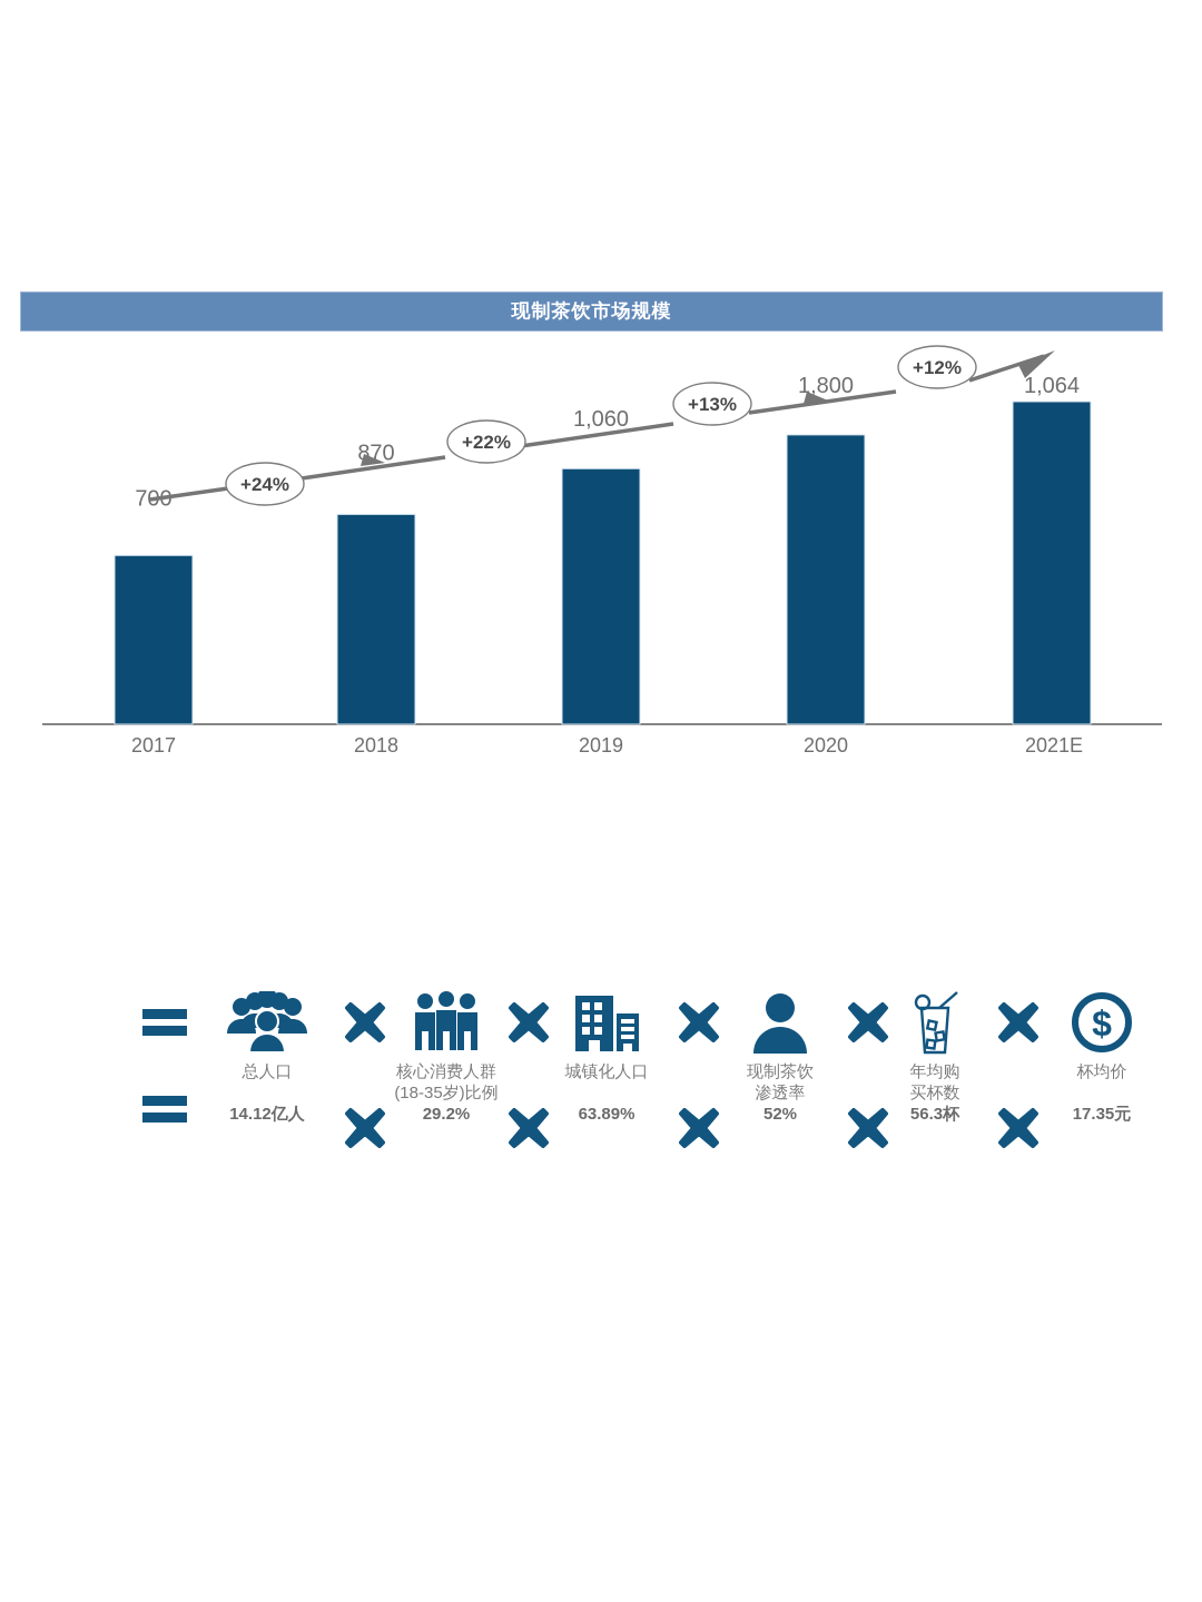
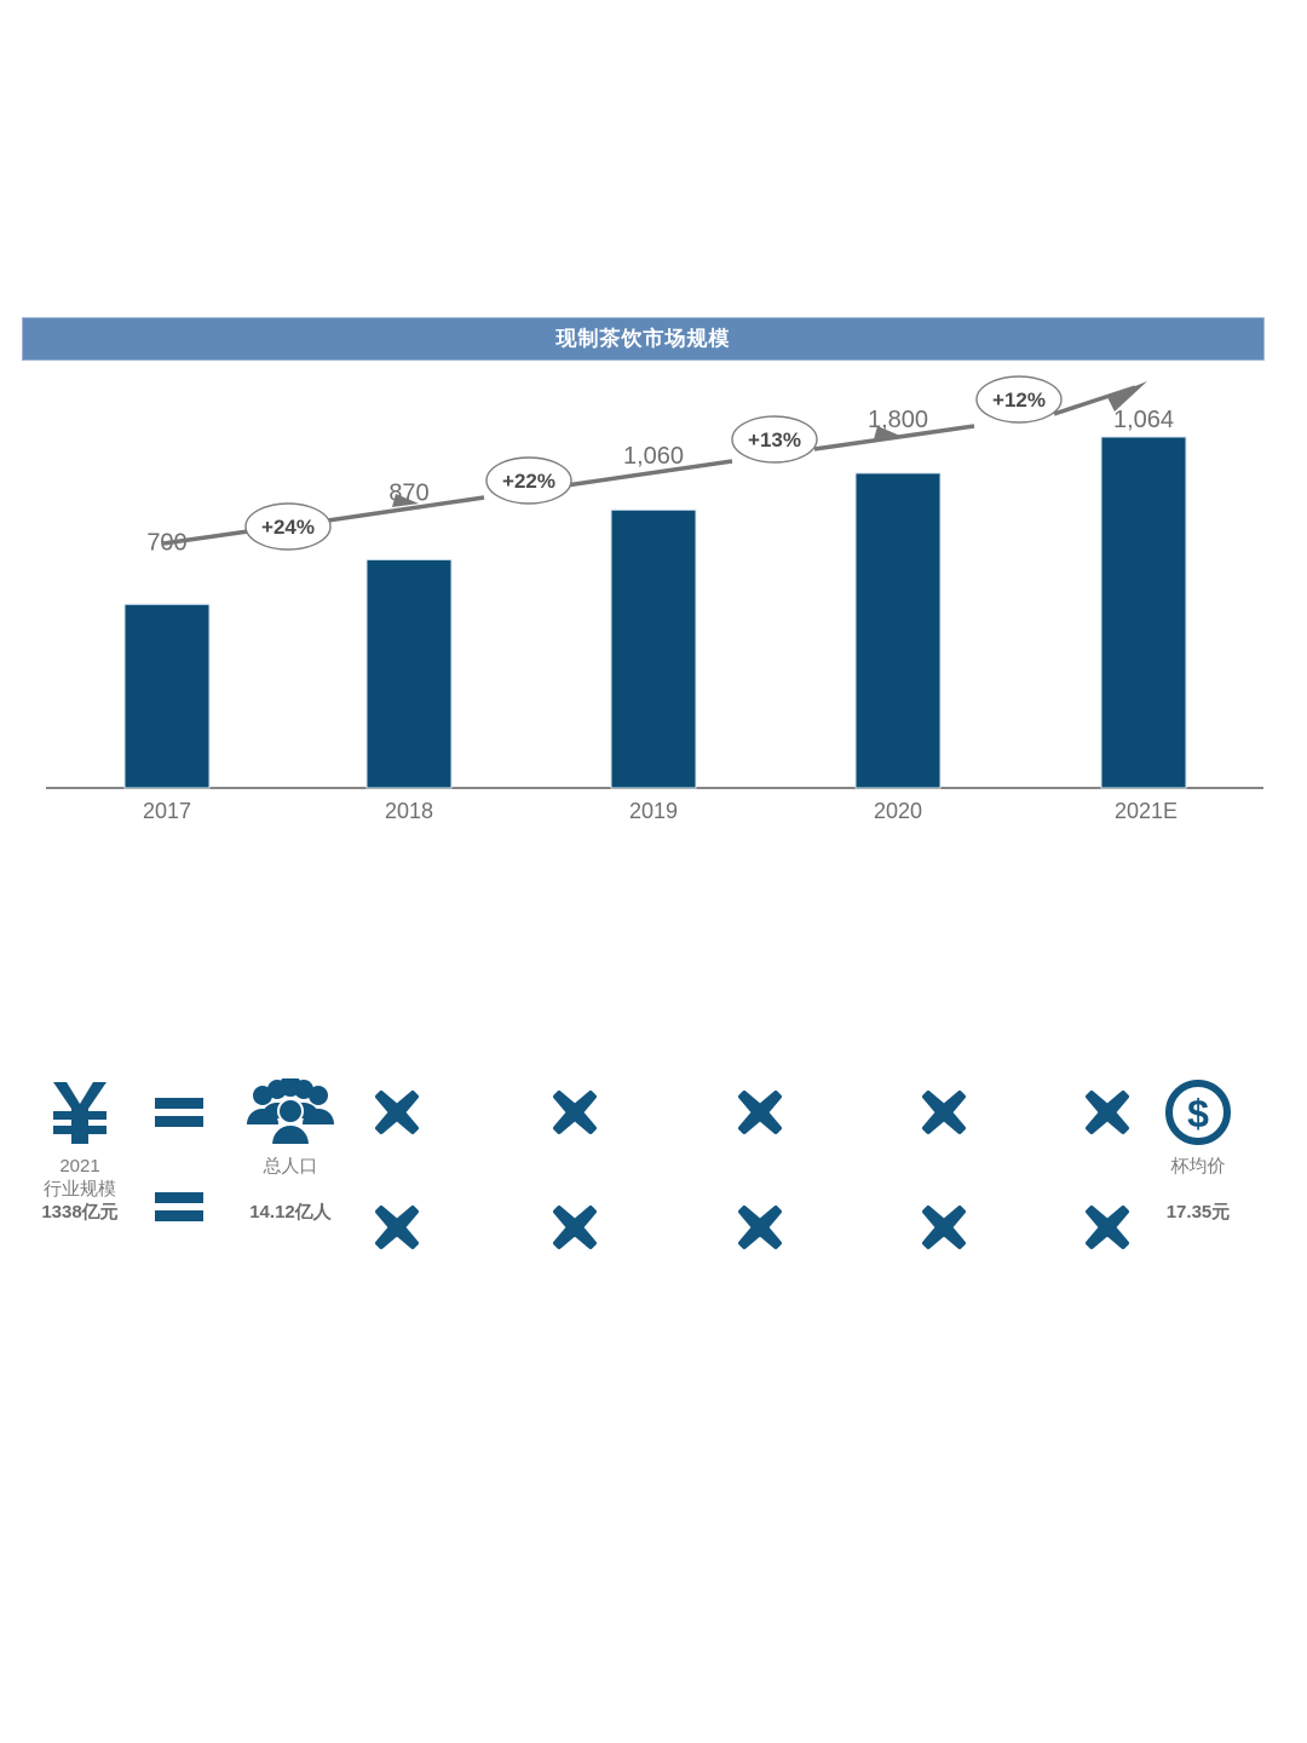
  现制茶饮市场规模
  870
  1,060
  1,800
  1,064
  2017
  2018
  2019
  2020
  2021E
  +24%
  +22%
  +13%
  +12%
+ 2021
+ 行业规模
+ 1338亿元
  总人口
  14.12亿人
- 核心消费人群
- (18-35岁)比例
- 29.2%
- 城镇化人口
- 63.89%
- 现制茶饮
- 渗透率
- 52%
- 年均购
- 买杯数
- 56.3杯
  $
  杯均价
  17.35元
